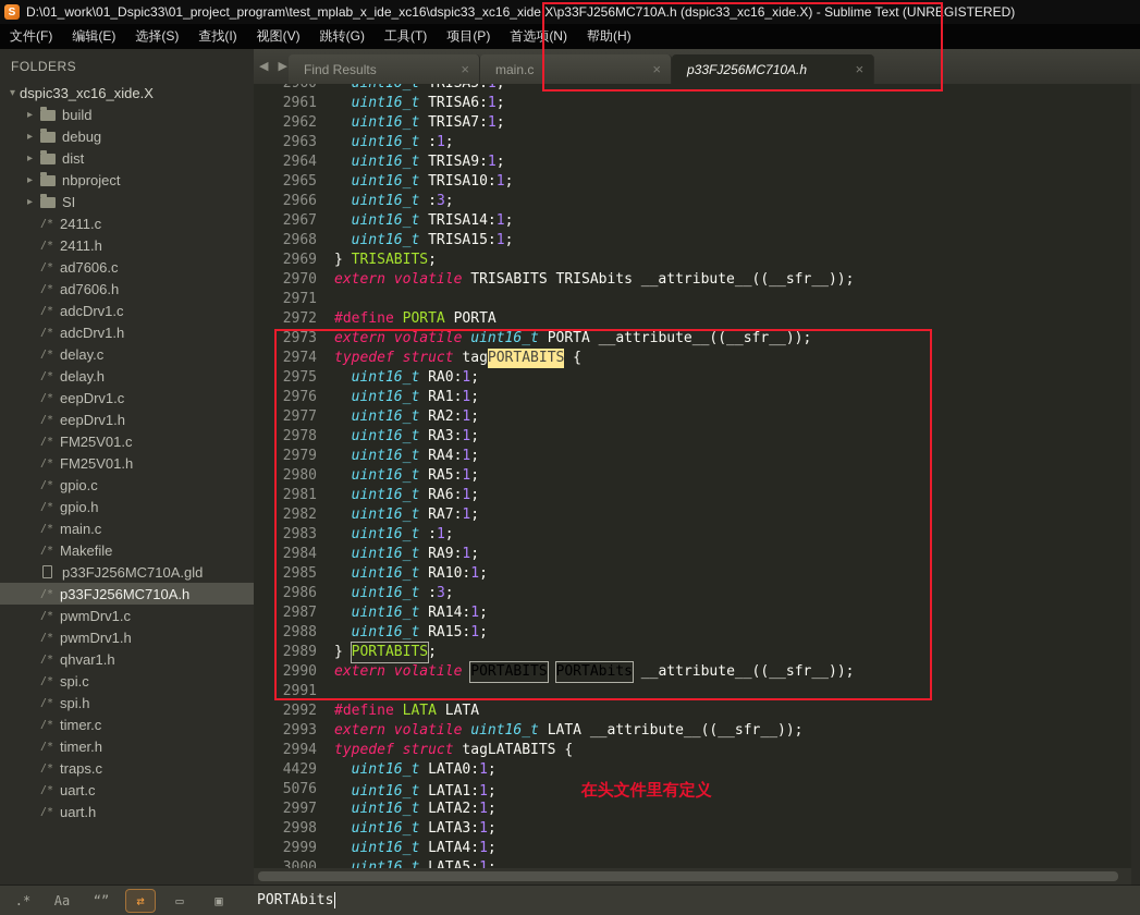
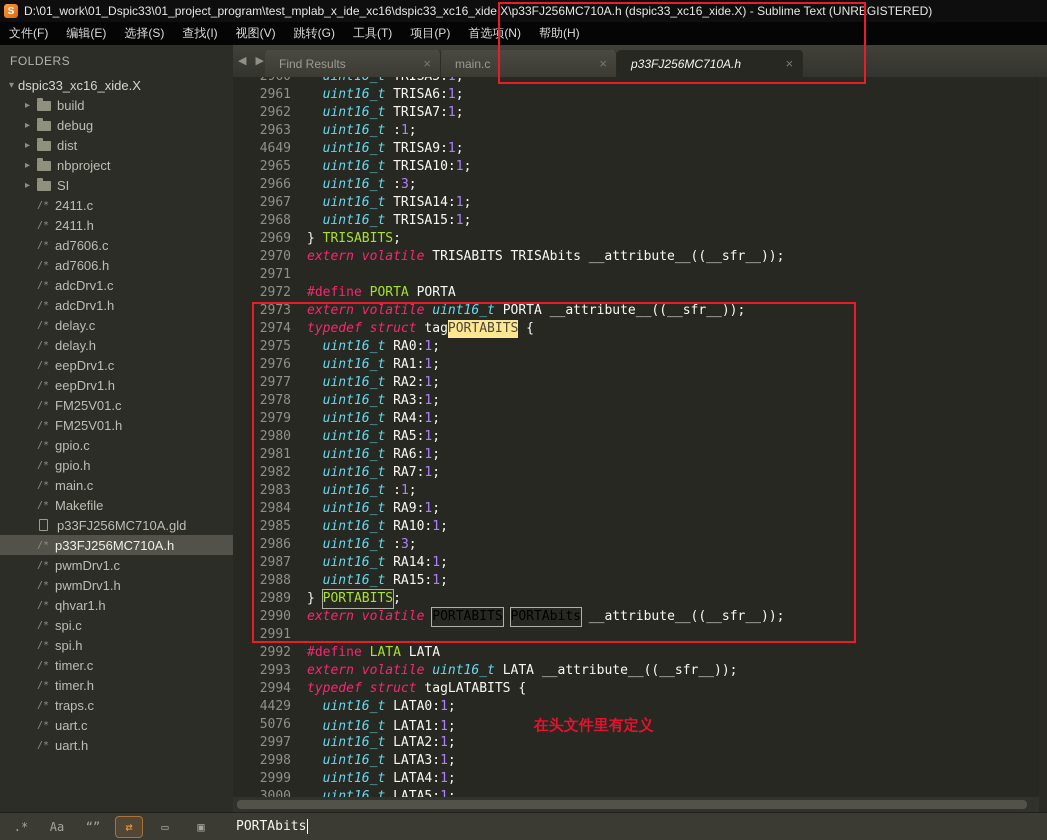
  S
  D:\01_work\01_Dspic33\01_project_program\test_mplab_x_ide_xc16\dspic33_xc16_xide.X\p33FJ256MC710A.h (dspic33_xc16_xide.X) - Sublime Text (UNREGISTERED)
  文件(F)
  编辑(E)
  选择(S)
  查找(I)
  视图(V)
  跳转(G)
  工具(T)
  项目(P)
  首选项(N)
  帮助(H)
  FOLDERS
  ▾
  dspic33_xc16_xide.X
  ▸
  build
  ▸
  debug
  ▸
  dist
  ▸
  nbproject
  ▸
  SI
  /*
  2411.c
  /*
  2411.h
  /*
  ad7606.c
  /*
  ad7606.h
  /*
  adcDrv1.c
  /*
  adcDrv1.h
  /*
  delay.c
  /*
  delay.h
  /*
  eepDrv1.c
  /*
  eepDrv1.h
  /*
  FM25V01.c
  /*
  FM25V01.h
  /*
  gpio.c
  /*
  gpio.h
  /*
  main.c
  /*
  Makefile
  p33FJ256MC710A.gld
  /*
  p33FJ256MC710A.h
  /*
  pwmDrv1.c
  /*
  pwmDrv1.h
  /*
  qhvar1.h
  /*
  spi.c
  /*
  spi.h
  /*
  timer.c
  /*
  timer.h
  /*
  traps.c
  /*
  uart.c
  /*
  uart.h
  ◀ ▶
  Find Results
  ×
  main.c
  ×
  p33FJ256MC710A.h
  ×
  2960
  uint16_t
  TRISA5:
  1
  ;
  2961
  uint16_t
  TRISA6:
  1
  ;
  2962
  uint16_t
  TRISA7:
  1
  ;
  2963
  uint16_t
  :
  1
  ;
- 2964
+ 4649
  uint16_t
  TRISA9:
  1
  ;
  2965
  uint16_t
  TRISA10:
  1
  ;
  2966
  uint16_t
  :
  3
  ;
  2967
  uint16_t
  TRISA14:
  1
  ;
  2968
  uint16_t
  TRISA15:
  1
  ;
  2969
  }
  TRISABITS
  ;
  2970
  extern
  volatile
  TRISABITS TRISAbits __attribute__((__sfr__));
  2971
  2972
  #define
  PORTA
  PORTA
  2973
  extern
  volatile
  uint16_t
  PORTA __attribute__((__sfr__));
  2974
  typedef
  struct
  tag
  PORTABITS
  {
  2975
  uint16_t
  RA0:
  1
  ;
  2976
  uint16_t
  RA1:
  1
  ;
  2977
  uint16_t
  RA2:
  1
  ;
  2978
  uint16_t
  RA3:
  1
  ;
  2979
  uint16_t
  RA4:
  1
  ;
  2980
  uint16_t
  RA5:
  1
  ;
  2981
  uint16_t
  RA6:
  1
  ;
  2982
  uint16_t
  RA7:
  1
  ;
  2983
  uint16_t
  :
  1
  ;
  2984
  uint16_t
  RA9:
  1
  ;
  2985
  uint16_t
  RA10:
  1
  ;
  2986
  uint16_t
  :
  3
  ;
  2987
  uint16_t
  RA14:
  1
  ;
  2988
  uint16_t
  RA15:
  1
  ;
  2989
  }
  PORTABITS
  ;
  2990
  extern
  volatile
  PORTABITS
  PORTAbits
  __attribute__((__sfr__));
  2991
  2992
  #define
  LATA
  LATA
  2993
  extern
  volatile
  uint16_t
  LATA __attribute__((__sfr__));
  2994
  typedef
  struct
  tagLATABITS {
  4429
  uint16_t
  LATA0:
  1
  ;
  5076
  uint16_t
  LATA1:
  1
  ;
  在头文件里有定义
  2997
  uint16_t
  LATA2:
  1
  ;
  2998
  uint16_t
  LATA3:
  1
  ;
  2999
  uint16_t
  LATA4:
  1
  ;
  .*
  Aa
  “”
  ⇄
  ▭
  ▣
  PORTAbits
